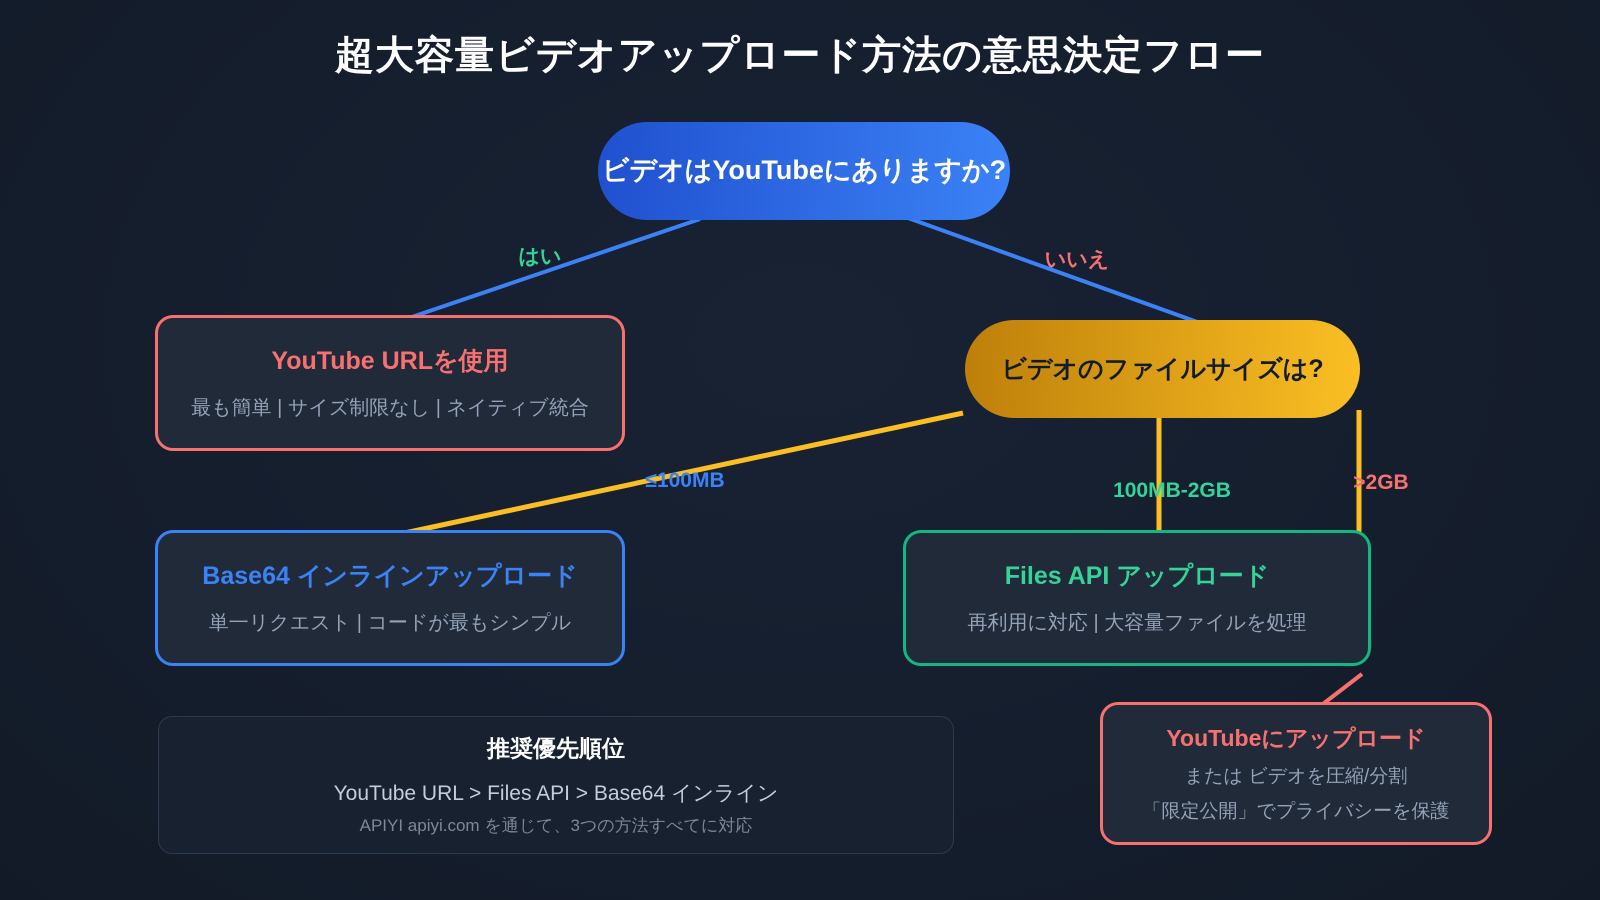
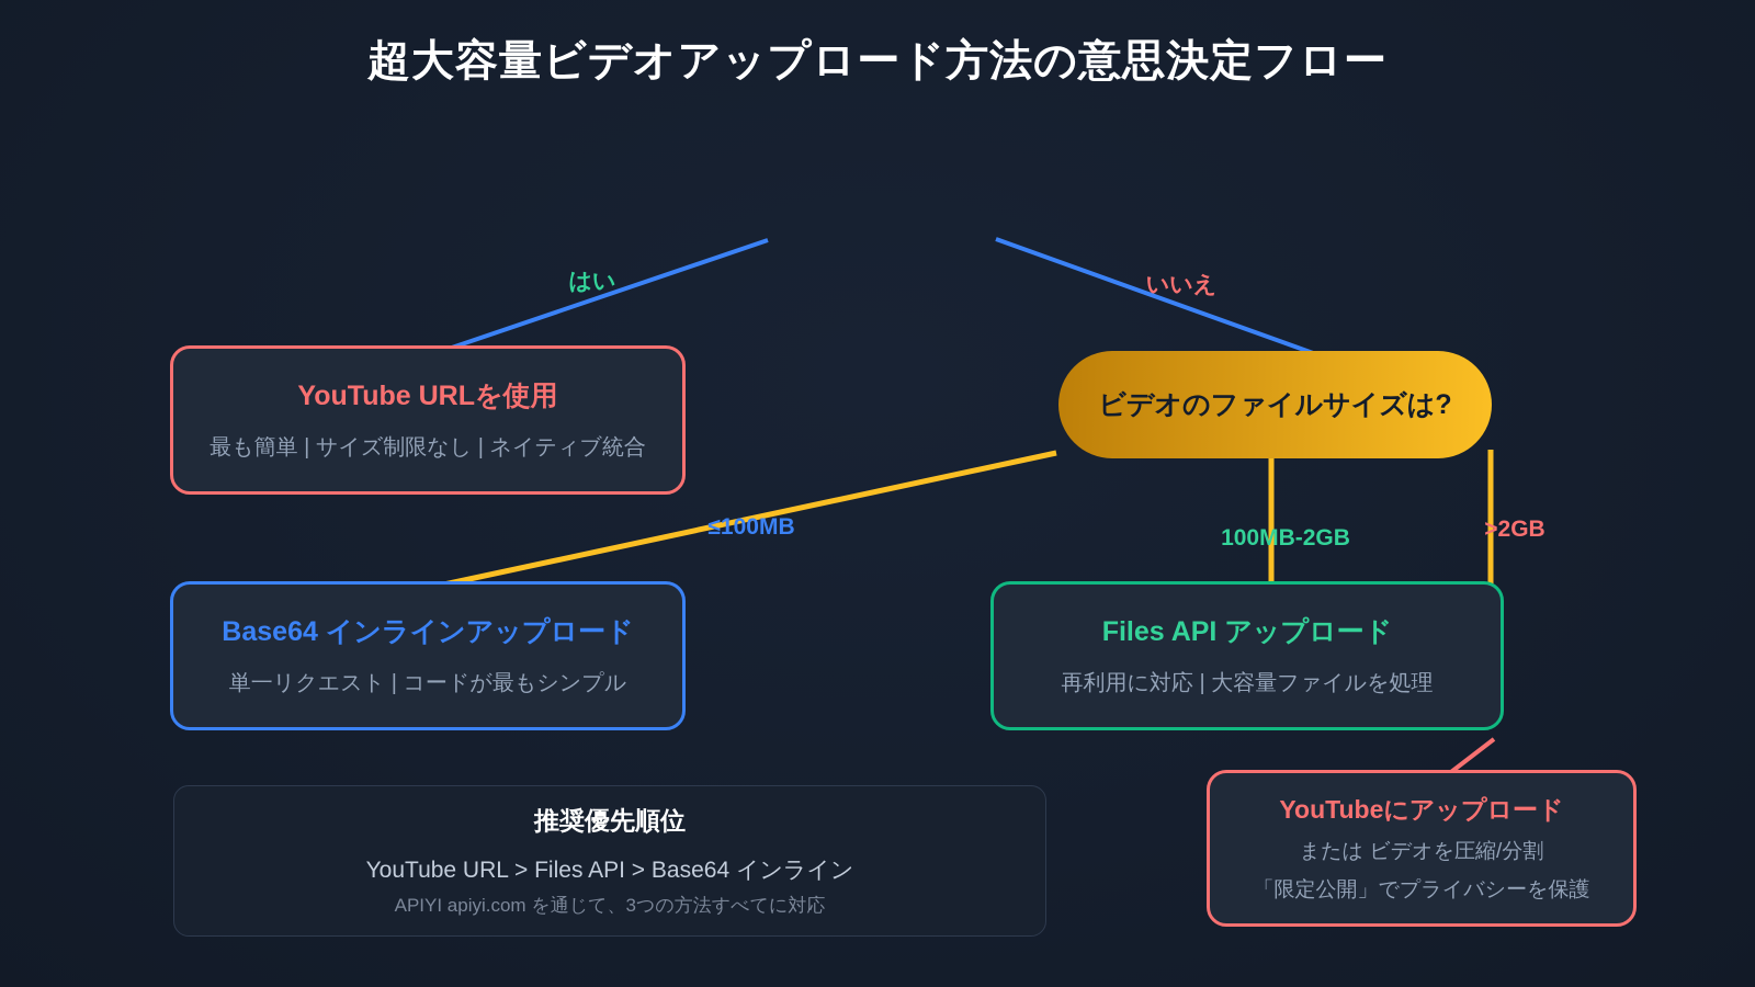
  超大容量ビデオアップロード方法の意思決定フロー
- ビデオはYouTubeにありますか?
  ビデオのファイルサイズは?
  YouTube URLを使用
  最も簡単 | サイズ制限なし | ネイティブ統合
  Base64 インラインアップロード
  単一リクエスト | コードが最もシンプル
  Files API アップロード
  再利用に対応 | 大容量ファイルを処理
  YouTubeにアップロード
  または ビデオを圧縮/分割
  「限定公開」でプライバシーを保護
  推奨優先順位
  YouTube URL > Files API > Base64 インライン
  APIYI apiyi.com を通じて、3つの方法すべてに対応
  はい
  いいえ
  ≤100MB
  100MB-2GB
  >2GB
